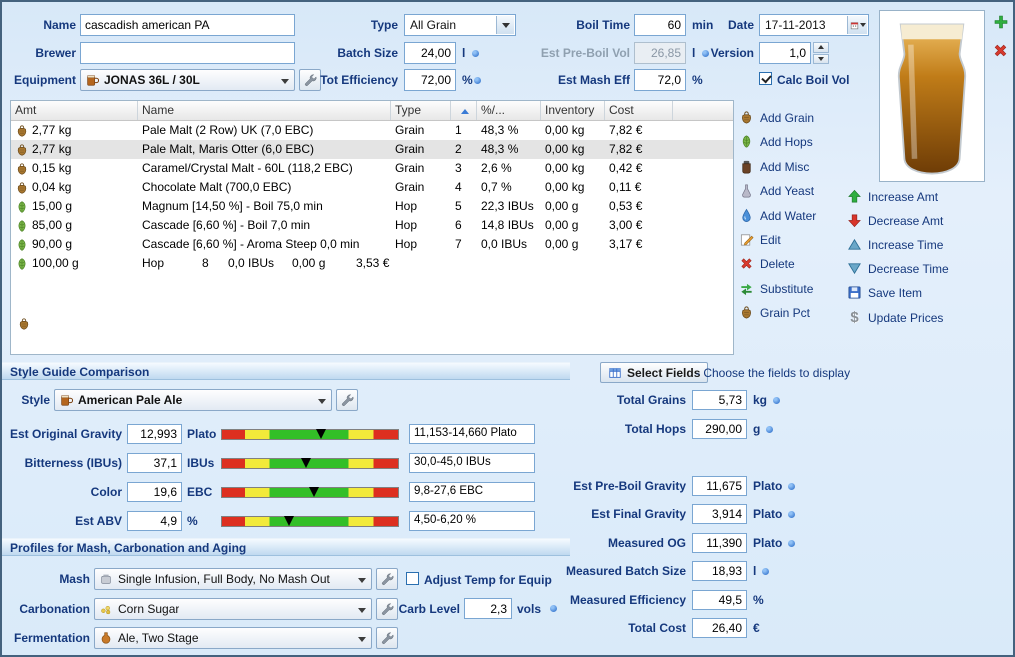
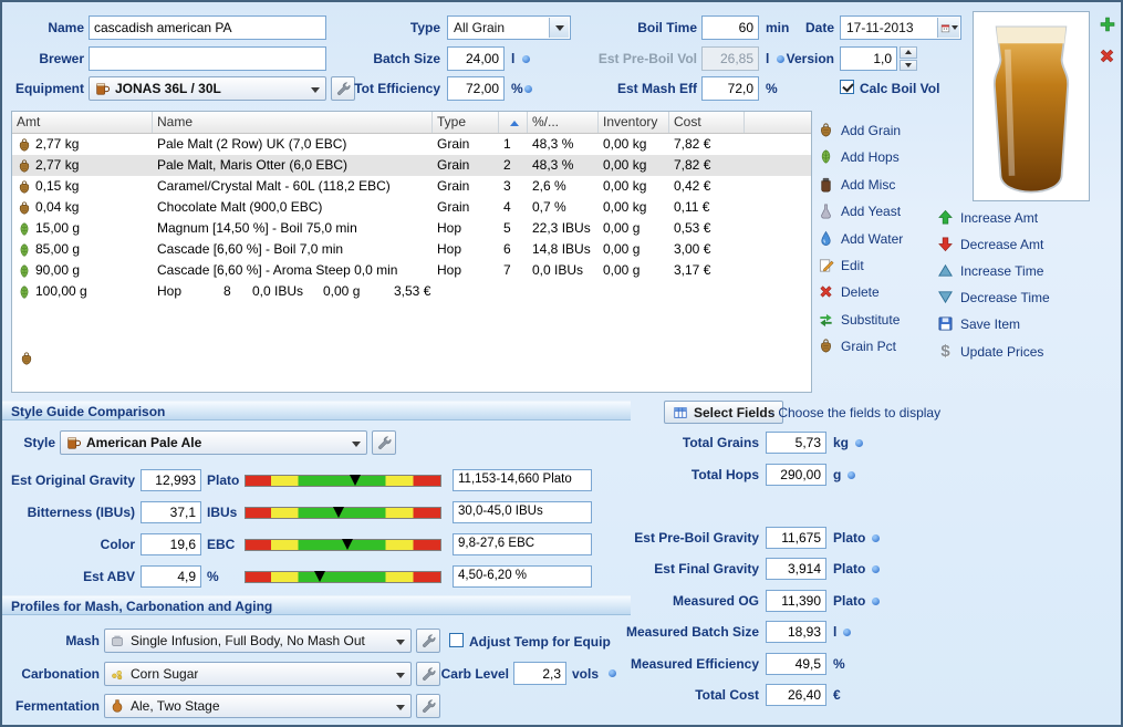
  Name
  cascadish american PA
  Type
  All Grain
  Boil Time
  60
  min
  Date
  17-11-2013
  Brewer
  Batch Size
  24,00
  l
  Est Pre-Boil Vol
  26,85
  l
  Version
  1,0
  Equipment
  JONAS 36L / 30L
  Tot Efficiency
  72,00
  %
  Est Mash Eff
  72,0
  %
  Calc Boil Vol
  Amt
  Name
  Type
  %/...
  Inventory
  Cost
  2,77 kg
  Pale Malt (2 Row) UK (7,0 EBC)
  Grain
  1
  48,3 %
  0,00 kg
  7,82 €
  2,77 kg
  Pale Malt, Maris Otter (6,0 EBC)
  Grain
  2
  48,3 %
  0,00 kg
  7,82 €
  0,15 kg
  Caramel/Crystal Malt - 60L (118,2 EBC)
  Grain
  3
  2,6 %
  0,00 kg
  0,42 €
  0,04 kg
- Chocolate Malt (700,0 EBC)
+ Chocolate Malt (900,0 EBC)
  Grain
  4
  0,7 %
  0,00 kg
  0,11 €
  15,00 g
  Magnum [14,50 %] - Boil 75,0 min
  Hop
  5
  22,3 IBUs
  0,00 g
  0,53 €
  85,00 g
  Cascade [6,60 %] - Boil 7,0 min
  Hop
  6
  14,8 IBUs
  0,00 g
  3,00 €
  90,00 g
  Cascade [6,60 %] - Aroma Steep 0,0 min
  Hop
  7
  0,0 IBUs
  0,00 g
  3,17 €
  100,00 g
  Hop
  8
  0,0 IBUs
  0,00 g
  3,53 €
  Add Grain
  Add Hops
  Add Misc
  Add Yeast
  Add Water
  Edit
  Delete
  Substitute
  Grain Pct
  Increase Amt
  Decrease Amt
  Increase Time
  Decrease Time
  Save Item
  $
  Update Prices
  Style Guide Comparison
  Style
  American Pale Ale
  Est Original Gravity
  12,993
  Plato
  11,153-14,660 Plato
  Bitterness (IBUs)
  37,1
  IBUs
  30,0-45,0 IBUs
  Color
  19,6
  EBC
  9,8-27,6 EBC
  Est ABV
  4,9
  %
  4,50-6,20 %
  Profiles for Mash, Carbonation and Aging
  Mash
  Single Infusion, Full Body, No Mash Out
  Adjust Temp for Equip
  Carbonation
  Corn Sugar
  Carb Level
  2,3
  vols
  Fermentation
  Ale, Two Stage
  Select Fields
  - Choose the fields to display
  Total Grains
  5,73
  kg
  Total Hops
  290,00
  g
  Est Pre-Boil Gravity
  11,675
  Plato
  Est Final Gravity
  3,914
  Plato
  Measured OG
  11,390
  Plato
  Measured Batch Size
  18,93
  l
  Measured Efficiency
  49,5
  %
  Total Cost
  26,40
  €
